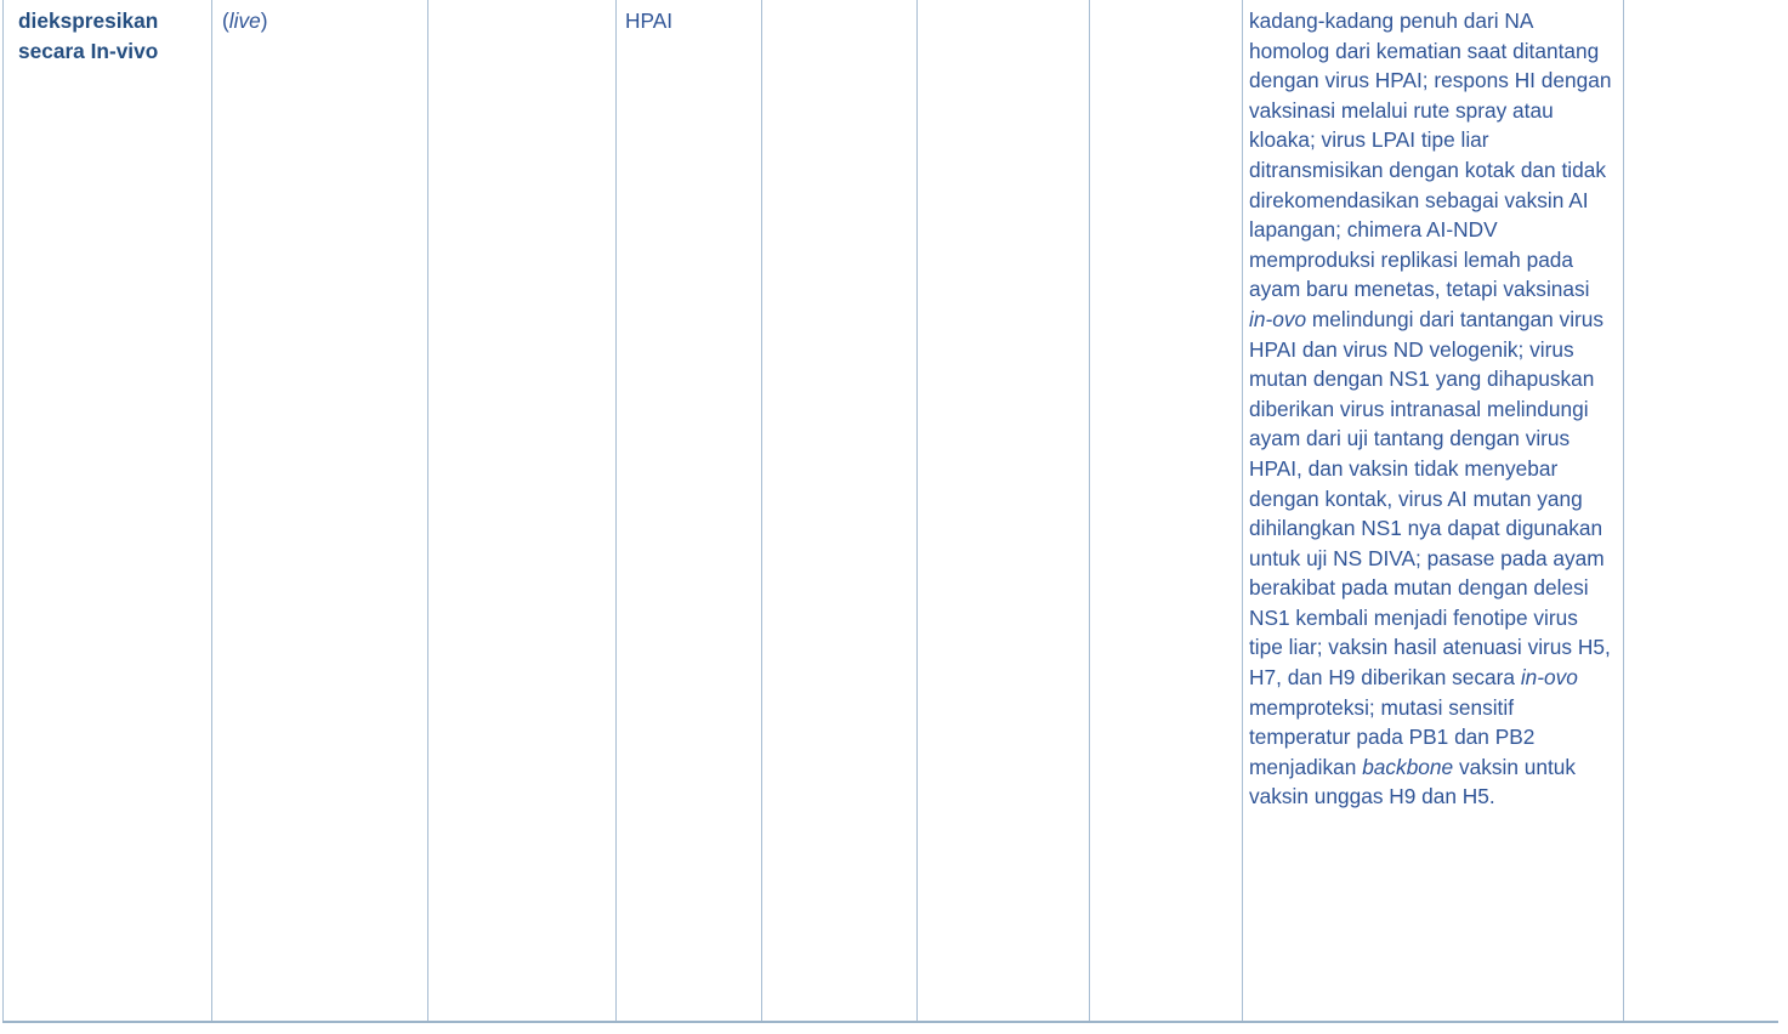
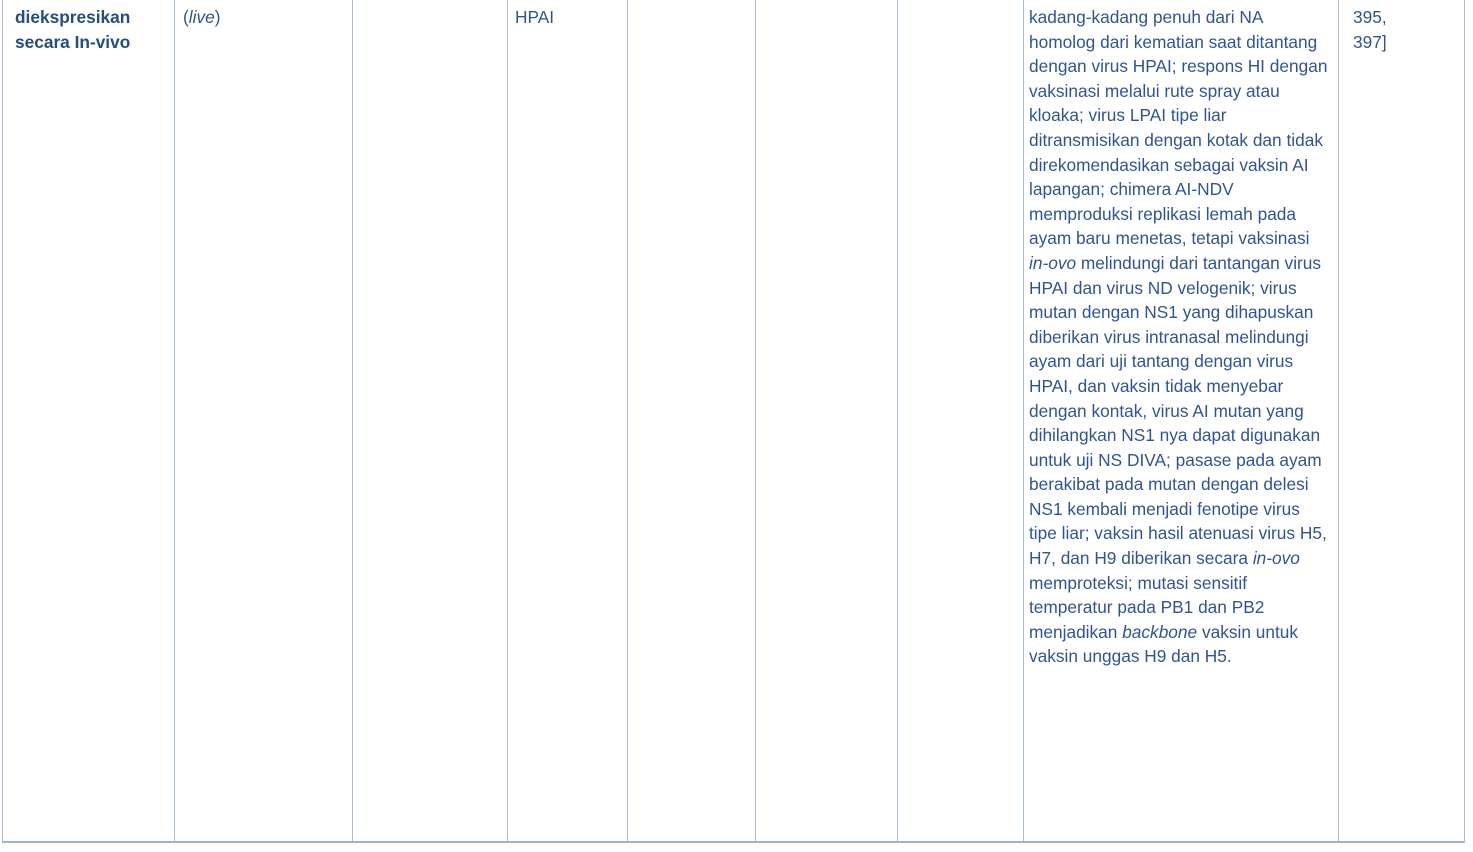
  diekspresikan secara In-vivo
  (live)
  HPAI
  kadang-kadang penuh dari NA homolog dari kematian saat ditantang dengan virus HPAI; respons HI dengan vaksinasi melalui rute spray atau kloaka; virus LPAI tipe liar ditransmisikan dengan kotak dan tidak direkomendasikan sebagai vaksin AI lapangan; chimera AI-NDV memproduksi replikasi lemah pada ayam baru menetas, tetapi vaksinasi in-ovo melindungi dari tantangan virus HPAI dan virus ND velogenik; virus mutan dengan NS1 yang dihapuskan diberikan virus intranasal melindungi ayam dari uji tantang dengan virus HPAI, dan vaksin tidak menyebar dengan kontak, virus AI mutan yang dihilangkan NS1 nya dapat digunakan untuk uji NS DIVA; pasase pada ayam berakibat pada mutan dengan delesi NS1 kembali menjadi fenotipe virus tipe liar; vaksin hasil atenuasi virus H5, H7, dan H9 diberikan secara in-ovo memproteksi; mutasi sensitif temperatur pada PB1 dan PB2 menjadikan backbone vaksin untuk vaksin unggas H9 dan H5.
+ 395,
+ 397]
